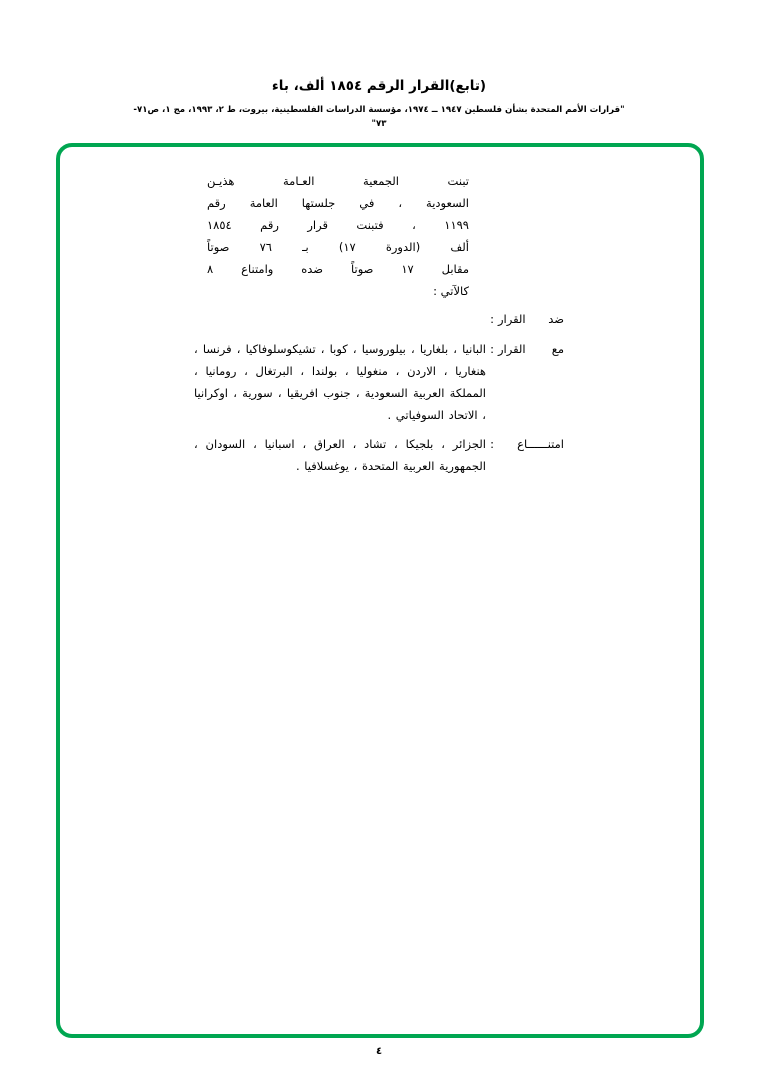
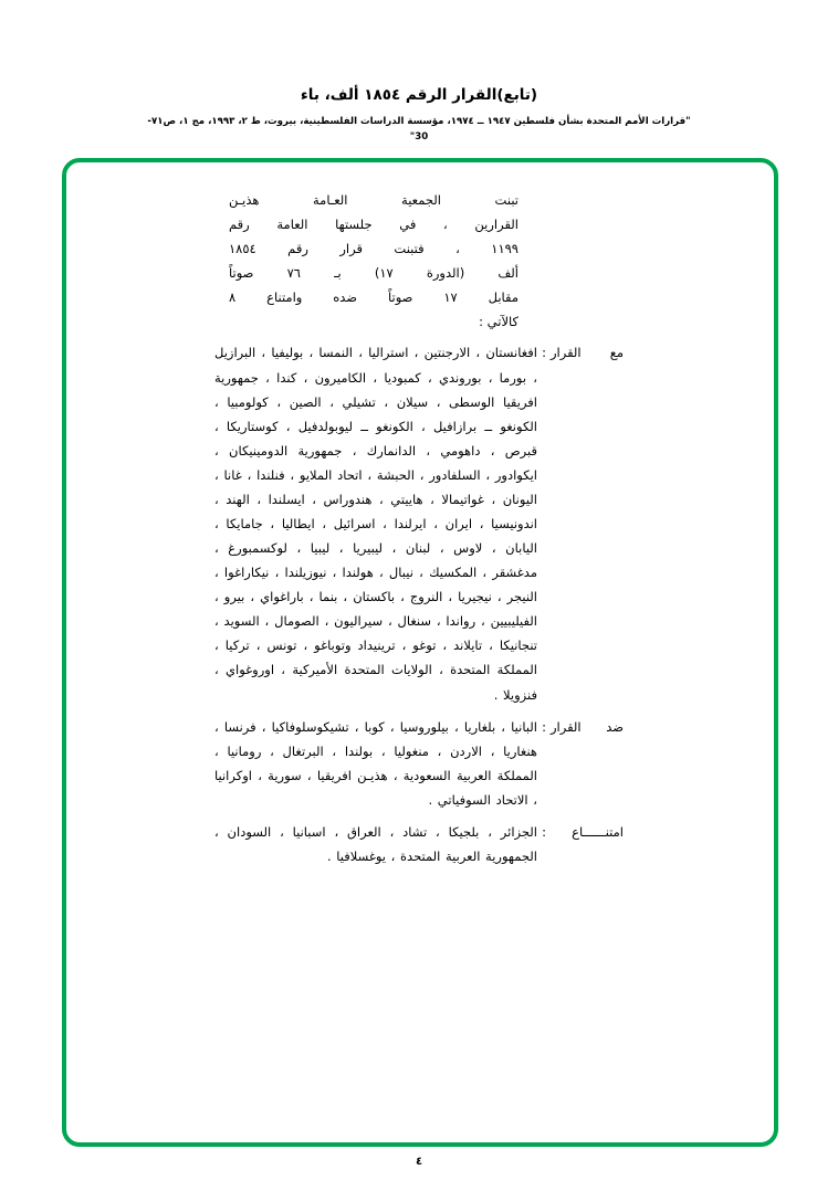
  (تابع)القرار الرقم ١٨٥٤ ألف، باء
  "قرارات الأمم المتحدة بشأن فلسطين ١٩٤٧ ــ ١٩٧٤، مؤسسة الدراسات الفلسطينية، بيروت، ط ٢، ١٩٩٣، مج ١، ص٧١-
- ٧٣"
+ 30"
  تبنت الجمعية العـامة هذيـن
- السعودية ، في جلستها العامة رقم
+ القرارين ، في جلستها العامة رقم
  ١١٩٩ ، فتبنت قرار رقم ١٨٥٤
  ألف (الدورة ١٧) بـ ٧٦ صوتاً
  مقابل ١٧ صوتاً ضده وامتناع ٨
  كالآتي :
- ضد القرار
+ مع القرار
  :
+ افغانستان ، الارجنتين ، استراليا ، النمسا ، بوليفيا ، البرازيل ، بورما ، بوروندي ، كمبوديا ، الكاميرون ، كندا ، جمهورية افريقيا الوسطى ، سيلان ، تشيلي ، الصين ، كولومبيا ، الكونغو ــ برازافيل ، الكونغو ــ ليوبولدفيل ، كوستاريكا ، قبرص ، داهومي ، الدانمارك ، جمهورية الدومينيكان ، ايكوادور ، السلفادور ، الحبشة ، اتحاد الملايو ، فنلندا ، غانا ، اليونان ، غواتيمالا ، هاييتي ، هندوراس ، ايسلندا ، الهند ، اندونيسيا ، ايران ، ايرلندا ، اسرائيل ، ايطاليا ، جامايكا ، اليابان ، لاوس ، لبنان ، ليبيريا ، ليبيا ، لوكسمبورغ ، مدغشقر ، المكسيك ، نيبال ، هولندا ، نيوزيلندا ، نيكاراغوا ، النيجر ، نيجيريا ، النروج ، باكستان ، بنما ، باراغواي ، بيرو ، الفيليبيين ، رواندا ، سنغال ، سيراليون ، الصومال ، السويد ، تنجانيكا ، تايلاند ، توغو ، ترينيداد وتوباغو ، تونس ، تركيا ، المملكة المتحدة ، الولايات المتحدة الأميركية ، اوروغواي ، فنزويلا .
- مع القرار
+ ضد القرار
  :
- البانيا ، بلغاريا ، بيلوروسيا ، كوبا ، تشيكوسلوفاكيا ، فرنسا ، هنغاريا ، الاردن ، منغوليا ، بولندا ، البرتغال ، رومانيا ، المملكة العربية السعودية ، جنوب افريقيا ، سورية ، اوكرانيا ، الاتحاد السوفياتي .
+ البانيا ، بلغاريا ، بيلوروسيا ، كوبا ، تشيكوسلوفاكيا ، فرنسا ، هنغاريا ، الاردن ، منغوليا ، بولندا ، البرتغال ، رومانيا ، المملكة العربية السعودية ، هذيـن افريقيا ، سورية ، اوكرانيا ، الاتحاد السوفياتي .
  امتنــــــاع
  :
  الجزائر ، بلجيكا ، تشاد ، العراق ، اسبانيا ، السودان ، الجمهورية العربية المتحدة ، يوغسلافيا .
  ٤
